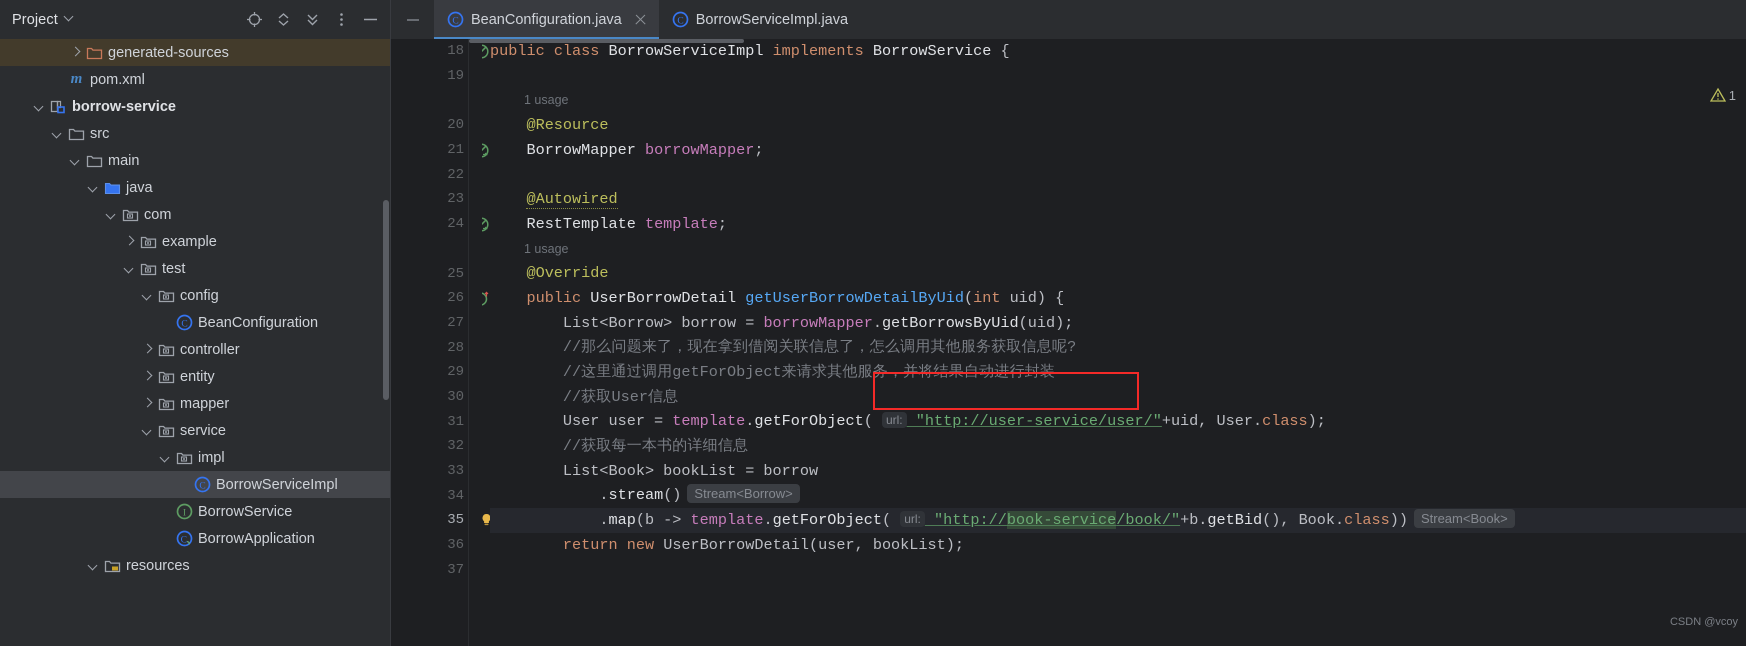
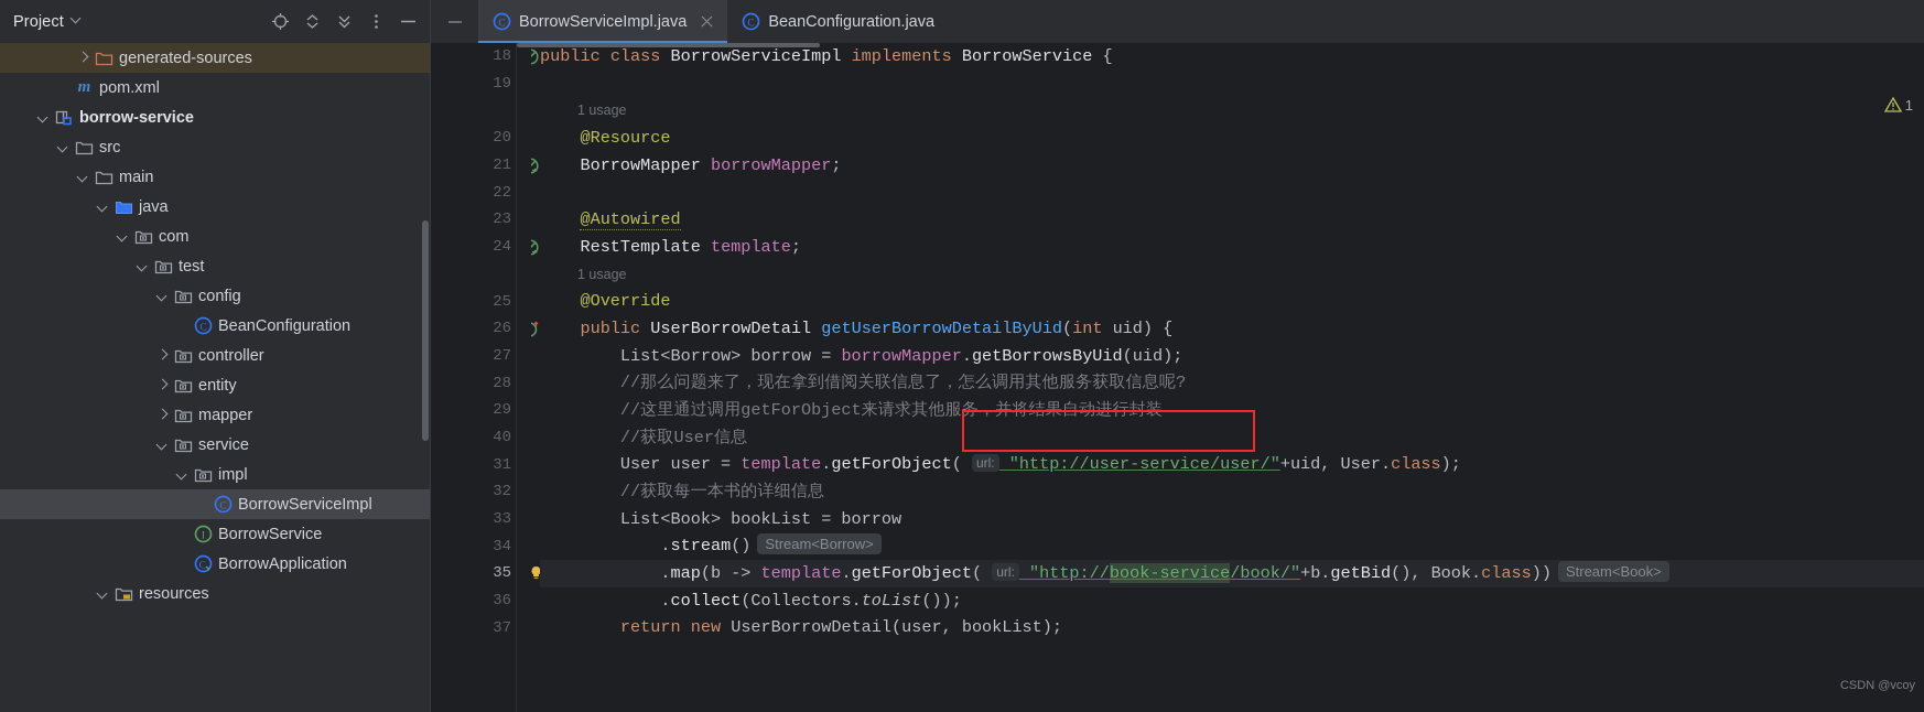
  Project
  generated-sources
  m
  pom.xml
  borrow-service
  src
  main
  java
  com
- example
  test
  config
  C
  BeanConfiguration
  controller
  entity
  mapper
  service
  impl
  C
  BorrowServiceImpl
  I
  BorrowService
  C
  BorrowApplication
  resources
  C
- BeanConfiguration.java
+ BorrowServiceImpl.java
  C
- BorrowServiceImpl.java
+ BeanConfiguration.java
  18
  19
  20
  21
  22
  23
  24
  25
  26
  27
  28
  29
- 30
+ 40
  31
  32
  33
  34
  35
  36
  37
  public class BorrowServiceImpl implements BorrowService {
  1 usage
  @Resource
  BorrowMapper borrowMapper;
  @Autowired
  RestTemplate template;
  1 usage
  @Override
  public UserBorrowDetail getUserBorrowDetailByUid(int uid) {
  List<Borrow> borrow = borrowMapper.getBorrowsByUid(uid);
  //那么问题来了，现在拿到借阅关联信息了，怎么调用其他服务获取信息呢?
  //这里通过调用getForObject来请求其他服务，并将结果自动进行封装
  //获取User信息
  User user = template.getForObject( url: "http://user-service/user/"+uid, User.class);
  //获取每一本书的详细信息
  List<Book> bookList = borrow
  .stream() Stream<Borrow>
  .map(b -> template.getForObject( url: "http://book-service/book/"+b.getBid(), Book.class)) Stream<Book>
+ .collect(Collectors.toList());
  return new UserBorrowDetail(user, bookList);
  1
  CSDN @vcoy
